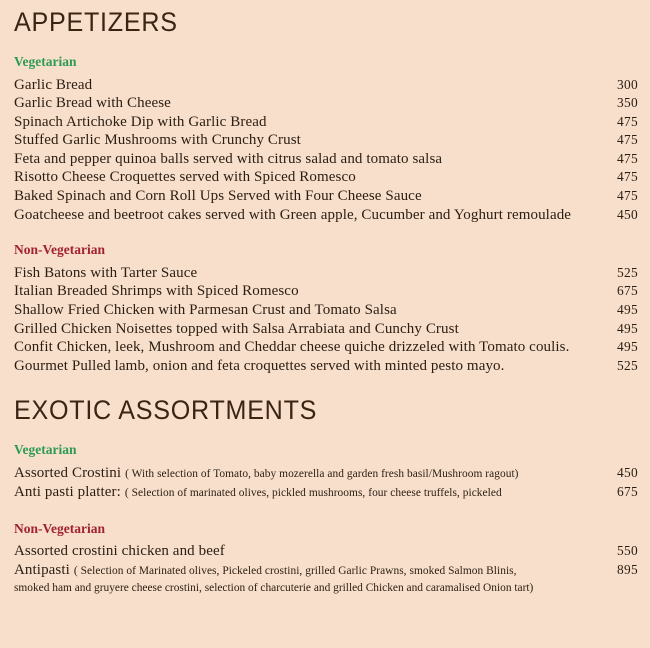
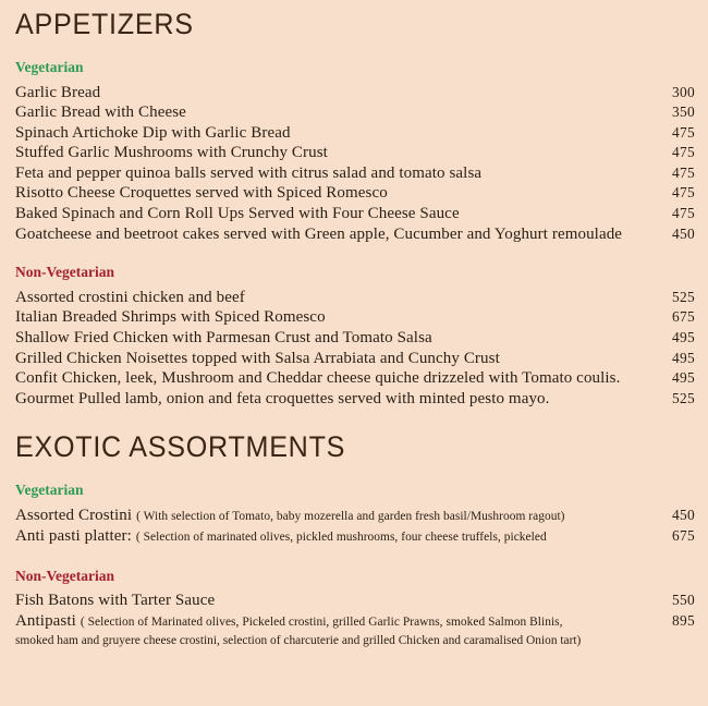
  APPETIZERS
  Vegetarian
  Garlic Bread
  300
  Garlic Bread with Cheese
  350
  Spinach Artichoke Dip with Garlic Bread
  475
  Stuffed Garlic Mushrooms with Crunchy Crust
  475
  Feta and pepper quinoa balls served with citrus salad and tomato salsa
  475
  Risotto Cheese Croquettes served with Spiced Romesco
  475
  Baked Spinach and Corn Roll Ups Served with Four Cheese Sauce
  475
  Goatcheese and beetroot cakes served with Green apple, Cucumber and Yoghurt remoulade
  450
  Non-Vegetarian
- Fish Batons with Tarter Sauce
+ Assorted crostini chicken and beef
  525
  Italian Breaded Shrimps with Spiced Romesco
  675
  Shallow Fried Chicken with Parmesan Crust and Tomato Salsa
  495
  Grilled Chicken Noisettes topped with Salsa Arrabiata and Cunchy Crust
  495
  Confit Chicken, leek, Mushroom and Cheddar cheese quiche drizzeled with Tomato coulis.
  495
  Gourmet Pulled lamb, onion and feta croquettes served with minted pesto mayo.
  525
  EXOTIC ASSORTMENTS
  Vegetarian
  Assorted Crostini ( With selection of Tomato, baby mozerella and garden fresh basil/Mushroom ragout)
  450
  Anti pasti platter: ( Selection of marinated olives, pickled mushrooms, four cheese truffels, pickeled
  675
  Non-Vegetarian
- Assorted crostini chicken and beef
+ Fish Batons with Tarter Sauce
  550
  Antipasti ( Selection of Marinated olives, Pickeled crostini, grilled Garlic Prawns, smoked Salmon Blinis,
  smoked ham and gruyere cheese crostini, selection of charcuterie and grilled Chicken and caramalised Onion tart)
  895
